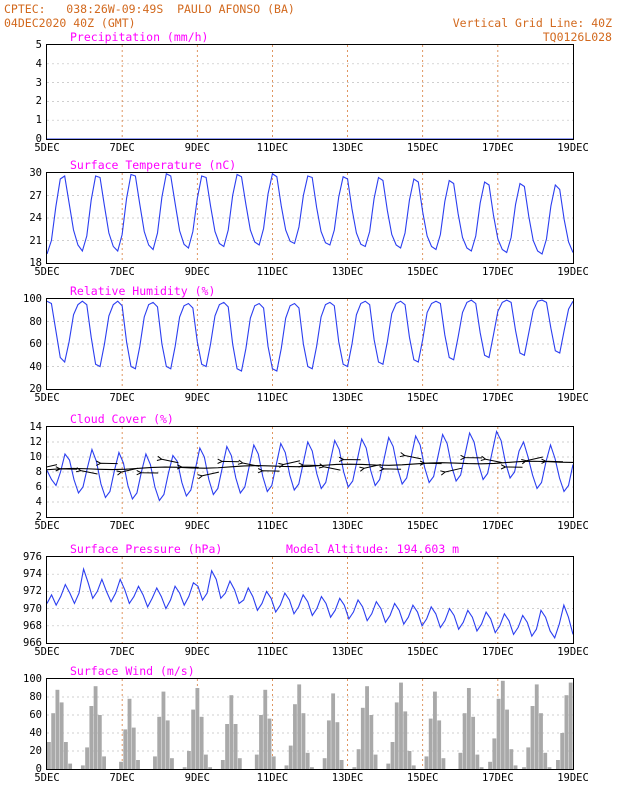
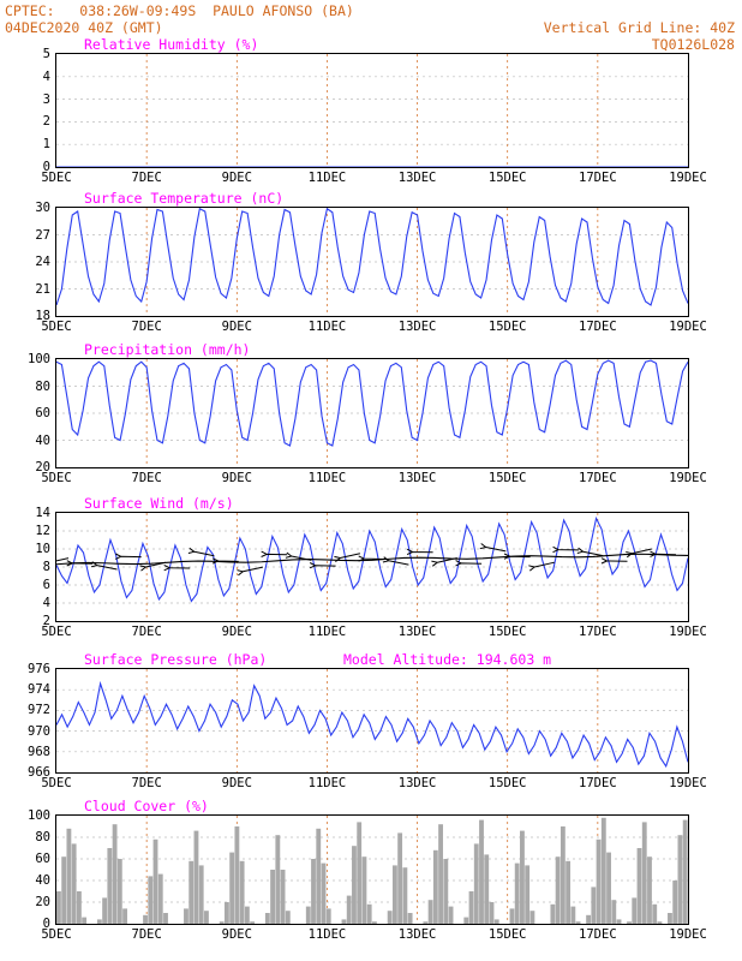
  CPTEC: 038:26W-09:49S PAULO AFONSO (BA)
  04DEC2020 40Z (GMT)
  Vertical Grid Line: 40Z
  TQ0126L028
- Precipitation (mm/h)
+ Relative Humidity (%)
  0
  1
  2
  3
  4
  5
  5DEC
  7DEC
  9DEC
  11DEC
  13DEC
  15DEC
  17DEC
  19DEC
  Surface Temperature (nC)
  18
  21
  24
  27
  30
  5DEC
  7DEC
  9DEC
  11DEC
  13DEC
  15DEC
  17DEC
  19DEC
- Relative Humidity (%)
+ Precipitation (mm/h)
  20
  40
  60
  80
  100
  5DEC
  7DEC
  9DEC
  11DEC
  13DEC
  15DEC
  17DEC
  19DEC
- Cloud Cover (%)
+ Surface Wind (m/s)
  2
  4
  6
  8
  10
  12
  14
  5DEC
  7DEC
  9DEC
  11DEC
  13DEC
  15DEC
  17DEC
  19DEC
  Surface Pressure (hPa)
  Model Altitude: 194.603 m
  966
  968
  970
  972
  974
  976
  5DEC
  7DEC
  9DEC
  11DEC
  13DEC
  15DEC
  17DEC
  19DEC
- Surface Wind (m/s)
+ Cloud Cover (%)
  0
  20
  40
  60
  80
  100
  5DEC
  7DEC
  9DEC
  11DEC
  13DEC
  15DEC
  17DEC
  19DEC
